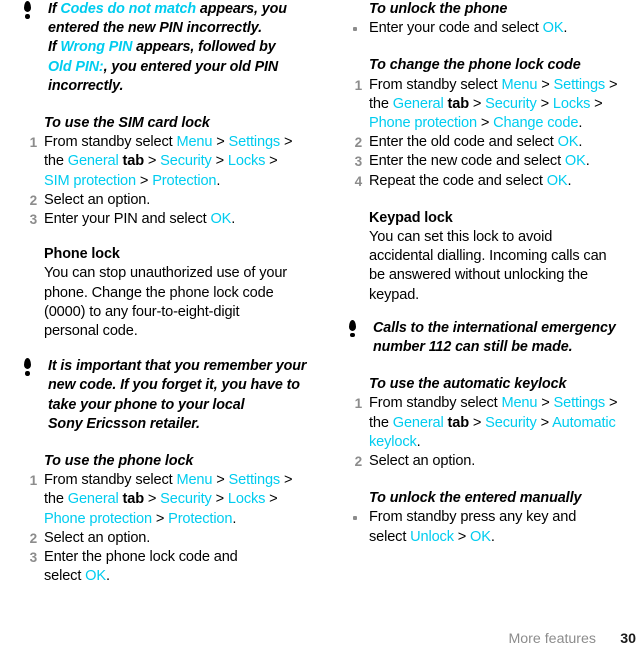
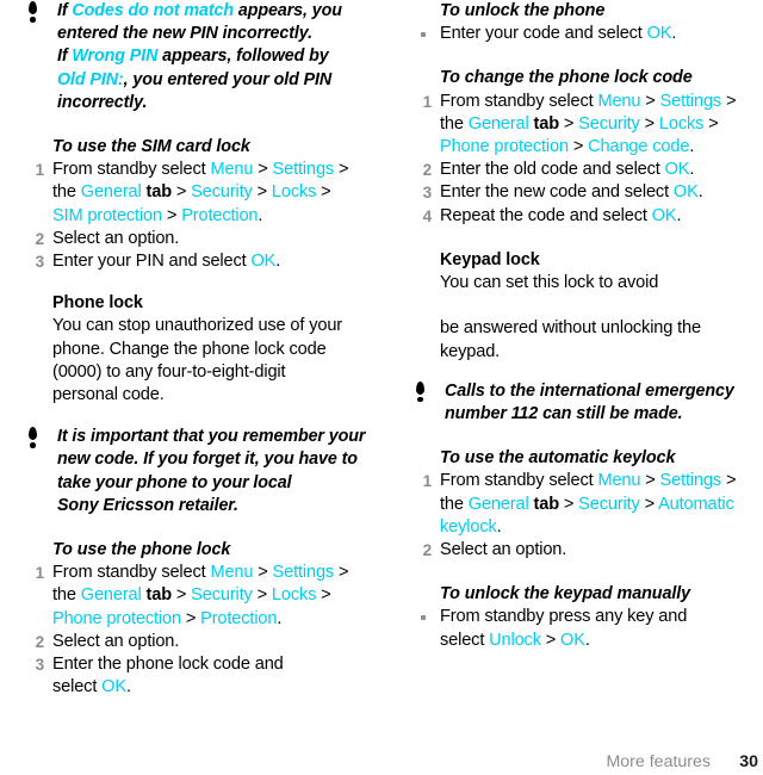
  If Codes do not match appears, you
  entered the new PIN incorrectly.
  If Wrong PIN appears, followed by
  Old PIN:, you entered your old PIN
  incorrectly.
  To use the SIM card lock
  1
  From standby select Menu > Settings >
  the General tab > Security > Locks >
  SIM protection > Protection.
  2
  Select an option.
  3
  Enter your PIN and select OK.
  Phone lock
  You can stop unauthorized use of your
  phone. Change the phone lock code
  (0000) to any four-to-eight-digit
  personal code.
  It is important that you remember your
  new code. If you forget it, you have to
  take your phone to your local
  Sony Ericsson retailer.
  To use the phone lock
  1
  From standby select Menu > Settings >
  the General tab > Security > Locks >
  Phone protection > Protection.
  2
  Select an option.
  3
  Enter the phone lock code and
  select OK.
  To unlock the phone
  Enter your code and select OK.
  To change the phone lock code
  1
  From standby select Menu > Settings >
  the General tab > Security > Locks >
  Phone protection > Change code.
  2
  Enter the old code and select OK.
  3
  Enter the new code and select OK.
  4
  Repeat the code and select OK.
  Keypad lock
  You can set this lock to avoid
- accidental dialling. Incoming calls can
  be answered without unlocking the
  keypad.
  Calls to the international emergency
  number 112 can still be made.
  To use the automatic keylock
  1
  From standby select Menu > Settings >
  the General tab > Security > Automatic
  keylock.
  2
  Select an option.
- To unlock the entered manually
+ To unlock the keypad manually
  From standby press any key and
  select Unlock > OK.
  More features
  30
